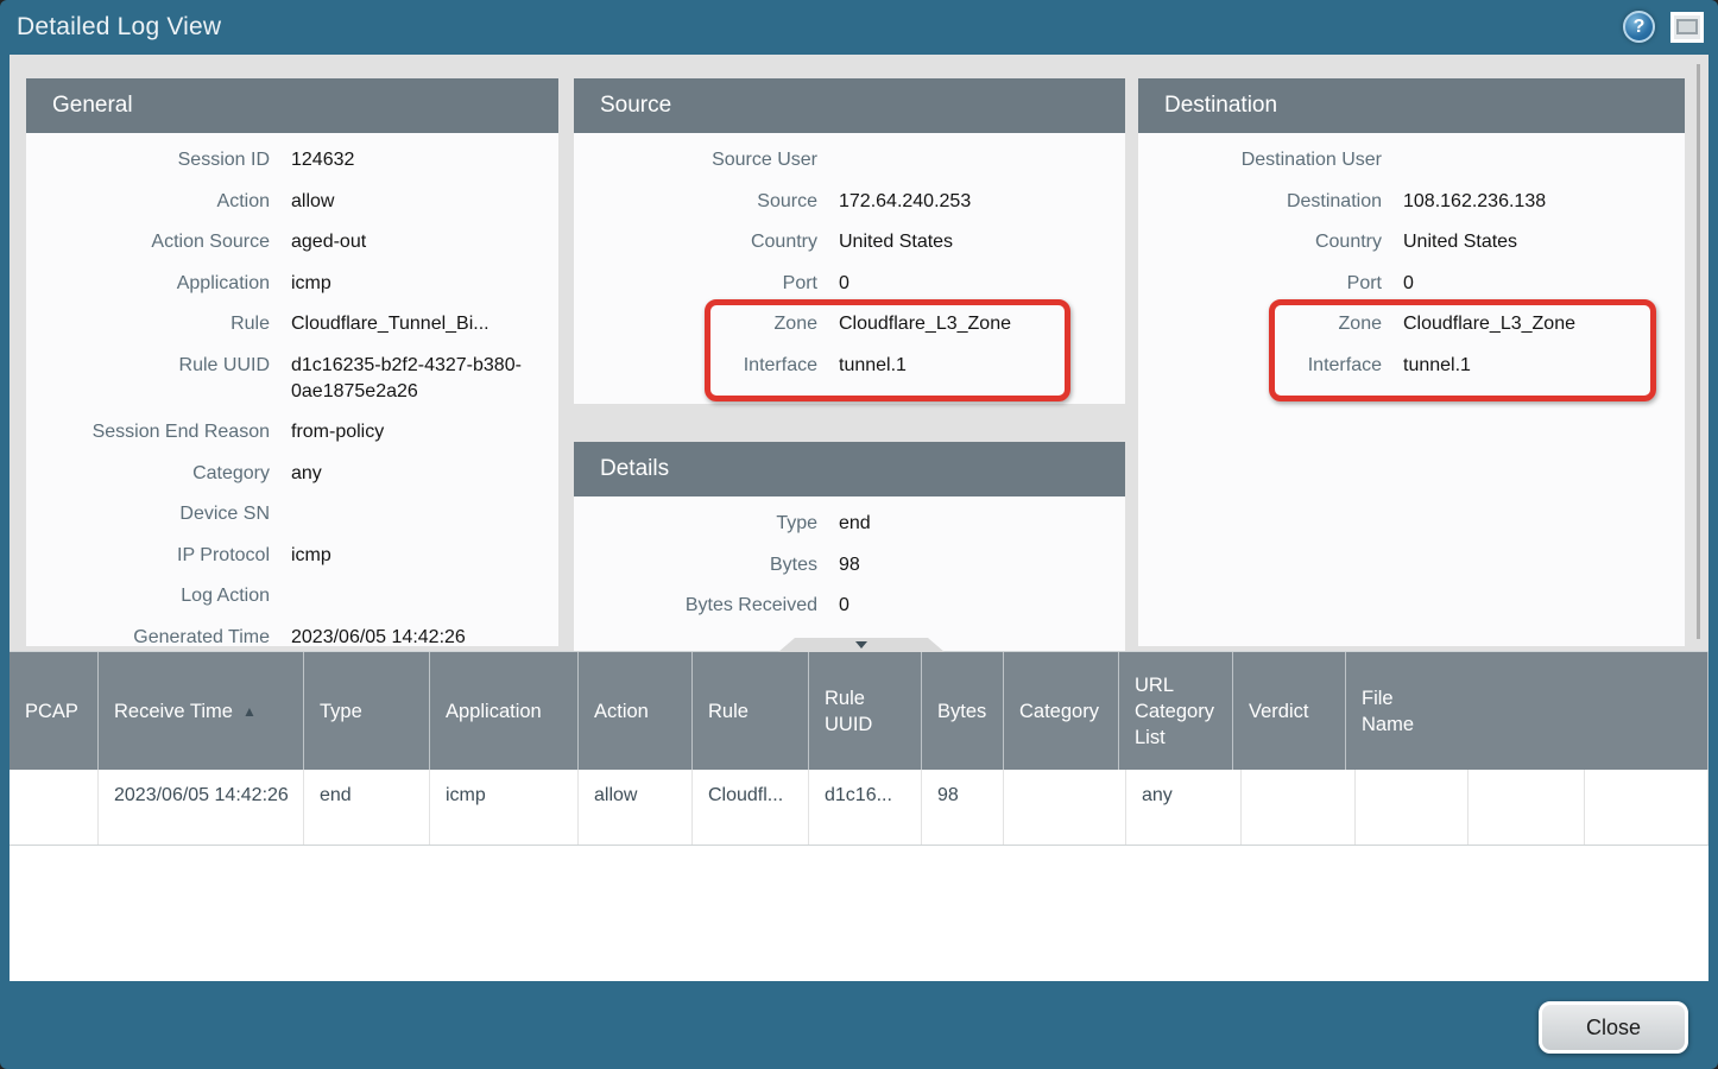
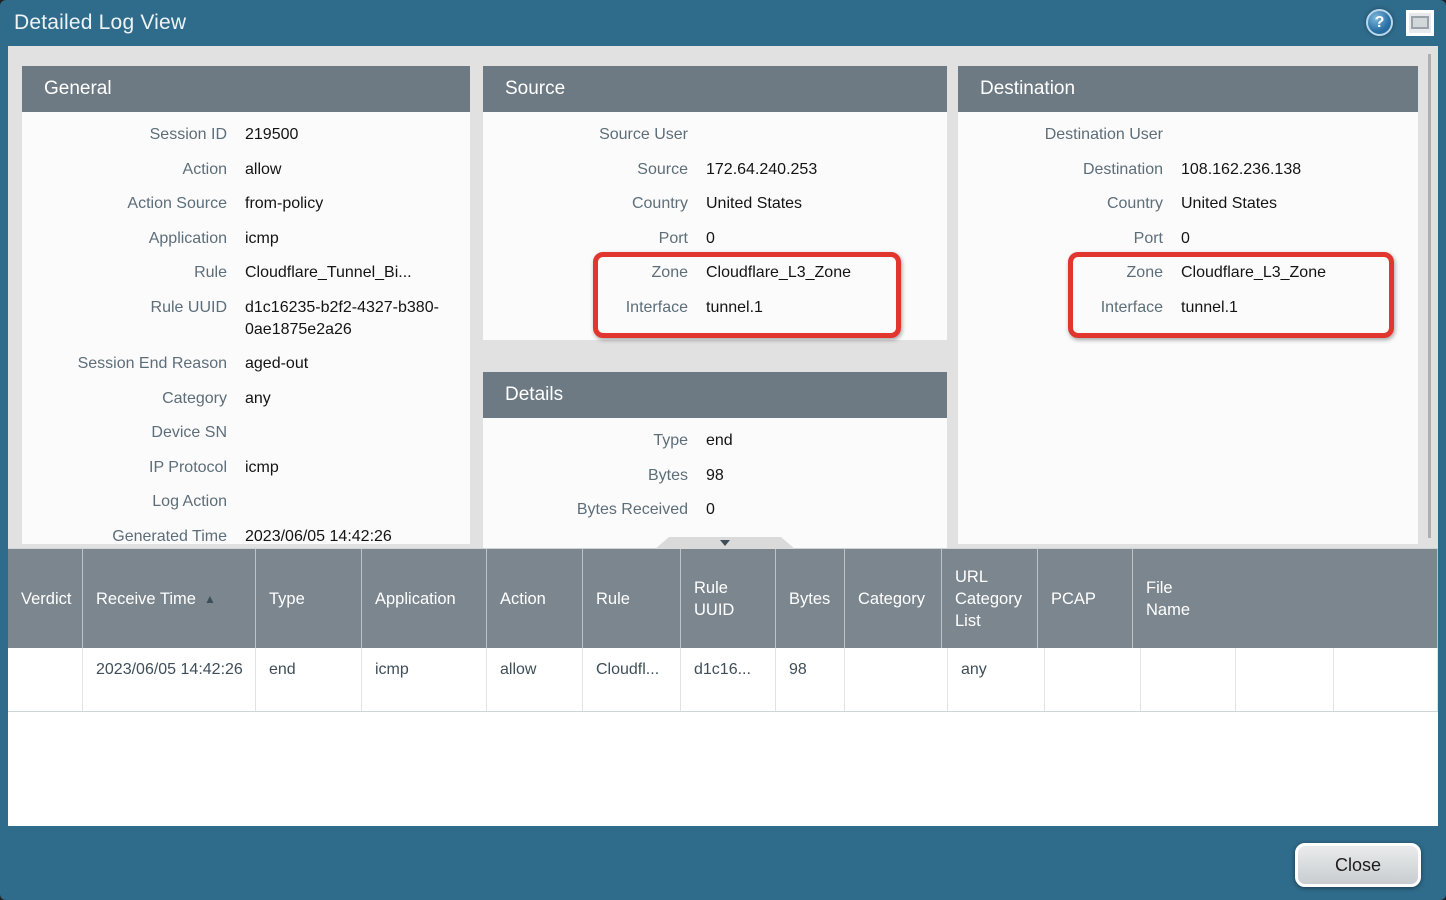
  Detailed Log View
  ?
  General
  Session ID
- 124632
+ 219500
  Action
  allow
  Action Source
- aged-out
+ from-policy
  Application
  icmp
  Rule
  Cloudflare_Tunnel_Bi...
  Rule UUID
  d1c16235-b2f2-4327-b380-0ae1875e2a26
  Session End Reason
- from-policy
+ aged-out
  Category
  any
  Device SN
  IP Protocol
  icmp
  Log Action
  Generated Time
  2023/06/05 14:42:26
  Source
  Source User
  Source
  172.64.240.253
  Country
  United States
  Port
  0
  Zone
  Cloudflare_L3_Zone
  Interface
  tunnel.1
  Details
  Type
  end
  Bytes
  98
  Bytes Received
  0
  Destination
  Destination User
  Destination
  108.162.236.138
  Country
  United States
  Port
  0
  Zone
  Cloudflare_L3_Zone
  Interface
  tunnel.1
- PCAP
+ Verdict
  Receive Time
  ▲
  Type
  Application
  Action
  Rule
  Rule UUID
  Bytes
  Category
  URL Category List
- Verdict
+ PCAP
  File Name
  2023/06/05 14:42:26
  end
  icmp
  allow
  Cloudfl...
  d1c16...
  98
  any
  Close
